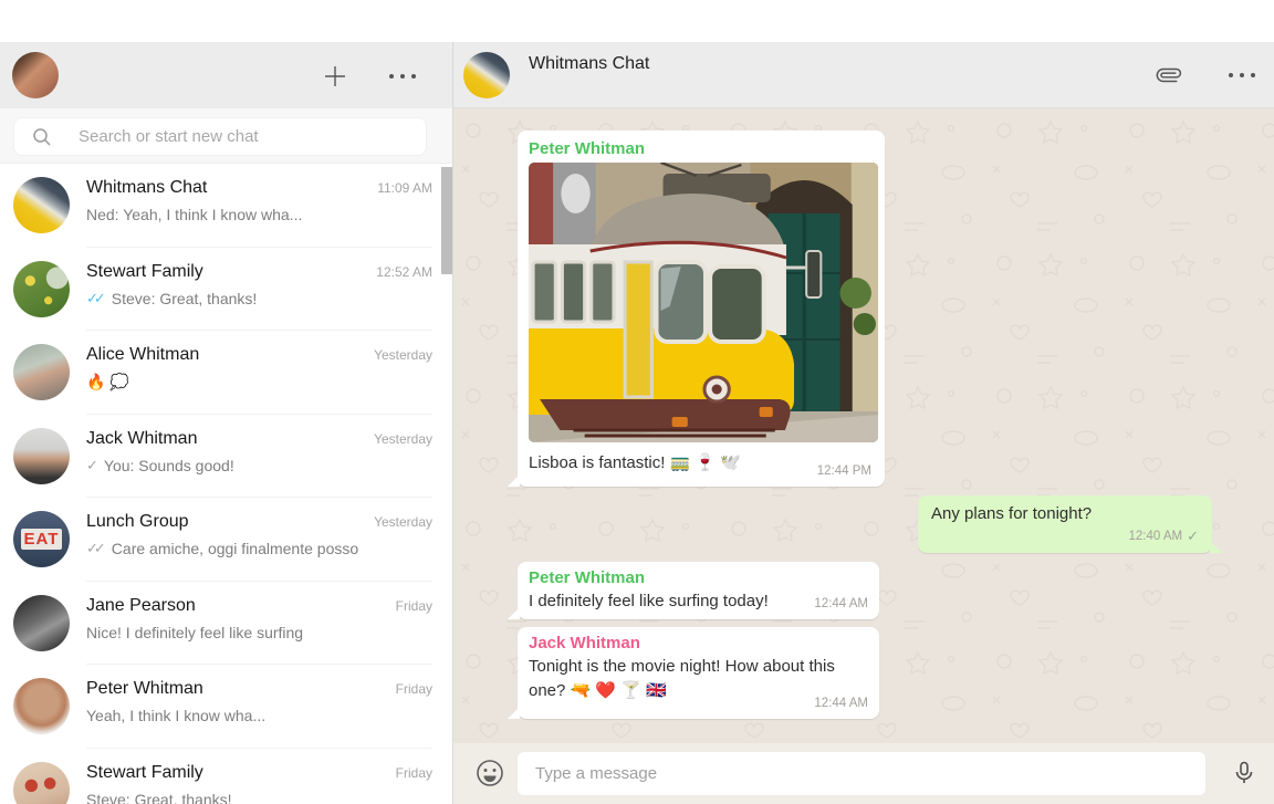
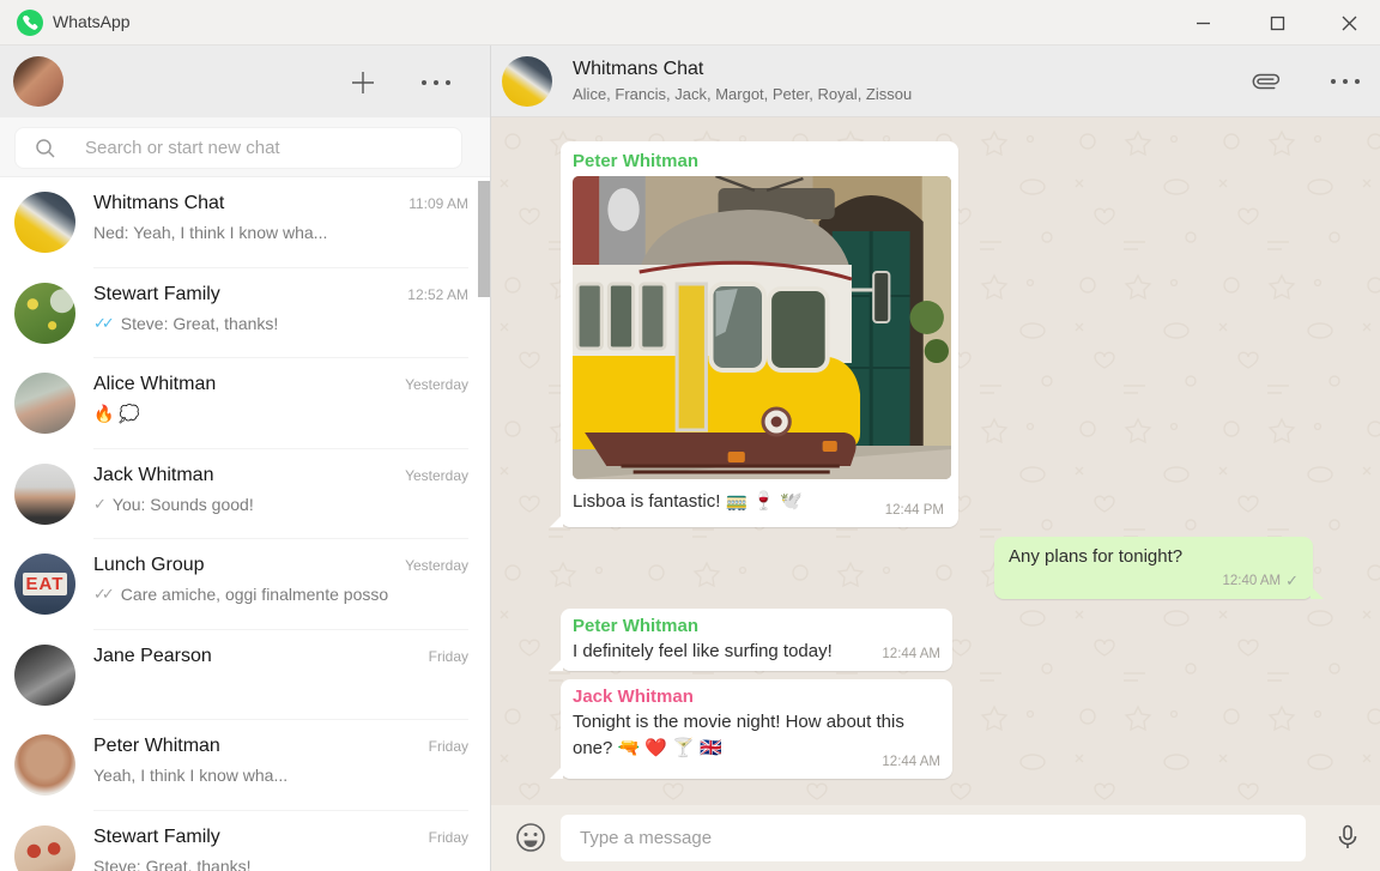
+ WhatsApp
  Search or start new chat
  Whitmans Chat
  11:09 AM
  Ned: Yeah, I think I know wha...
  Stewart Family
  12:52 AM
  ✓✓
  Steve: Great, thanks!
  Alice Whitman
  Yesterday
  🔥 💭
  Jack Whitman
  Yesterday
  ✓
  You: Sounds good!
  EAT
  Lunch Group
  Yesterday
  ✓✓
  Care amiche, oggi finalmente posso
  Jane Pearson
  Friday
- Nice! I definitely feel like surfing
  Peter Whitman
  Friday
  Yeah, I think I know wha...
  Stewart Family
  Friday
  Steve: Great, thanks!
  Whitmans Chat
+ Alice, Francis, Jack, Margot, Peter, Royal, Zissou
  Peter Whitman
  Lisboa is fantastic! 🚃 🍷 🕊️
  12:44 PM
  Any plans for tonight?
  12:40 AM
  ✓
  Peter Whitman
  I definitely feel like surfing today!
  12:44 AM
  Jack Whitman
  Tonight is the movie night! How about this one? 🔫 ❤️ 🍸 🇬🇧
  12:44 AM
  Type a message
